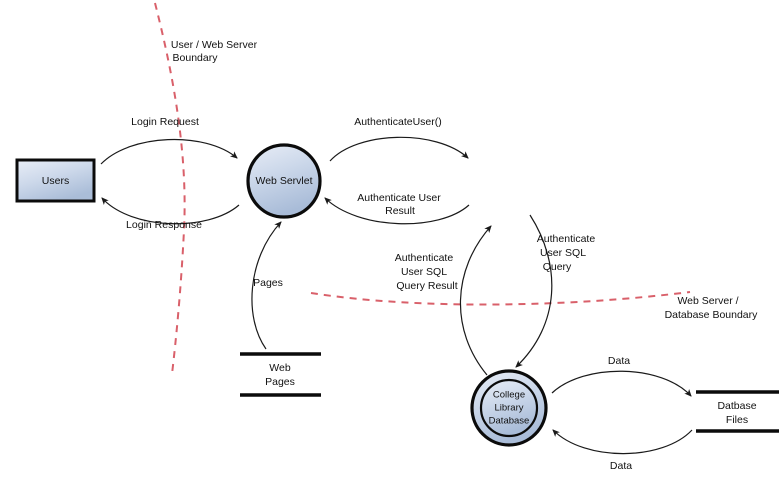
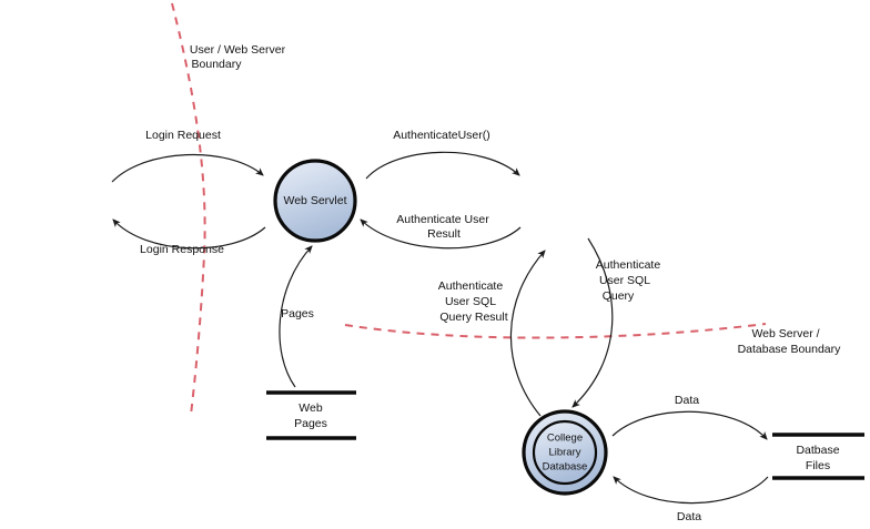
  User / Web Server
  Boundary
  Web Server /
  Database Boundary
- Users
  Web Servlet
  College
  Library
  Database
  Web
  Pages
  Datbase
  Files
  Login Request
  Login Response
  AuthenticateUser()
  Authenticate User
  Result
  Pages
  Authenticate
  User SQL
  Query
  Authenticate
  User SQL
  Query Result
  Data
  Data
